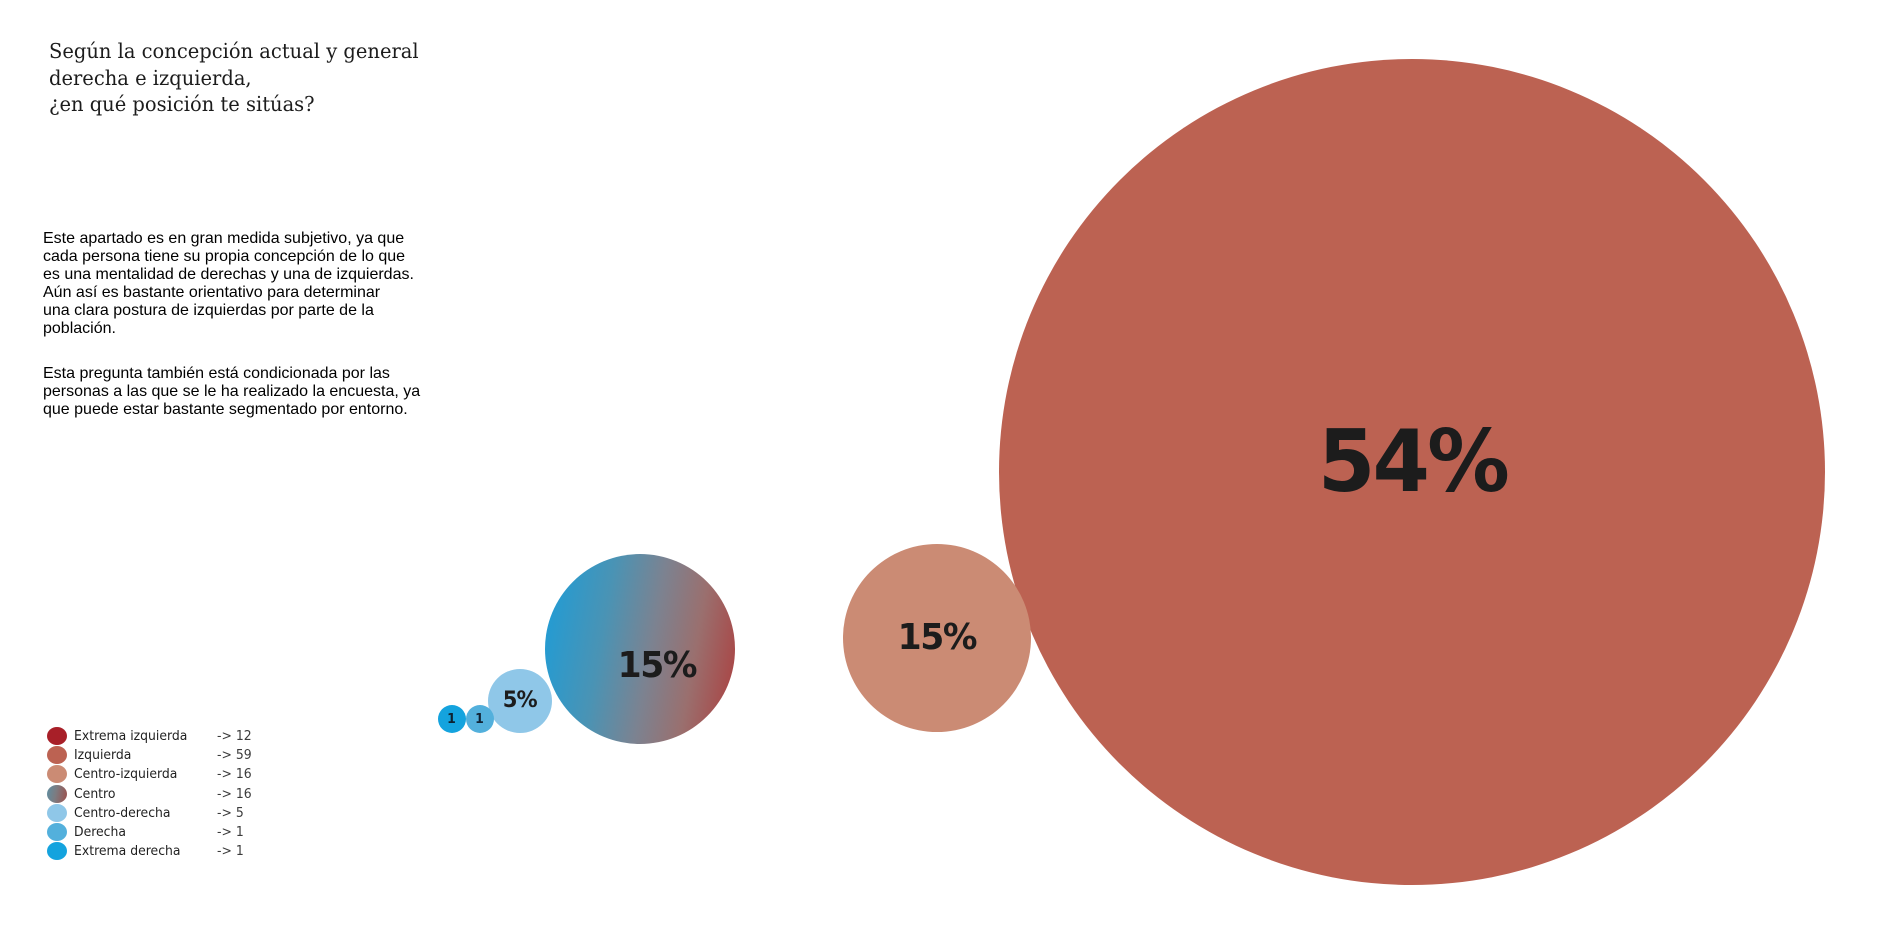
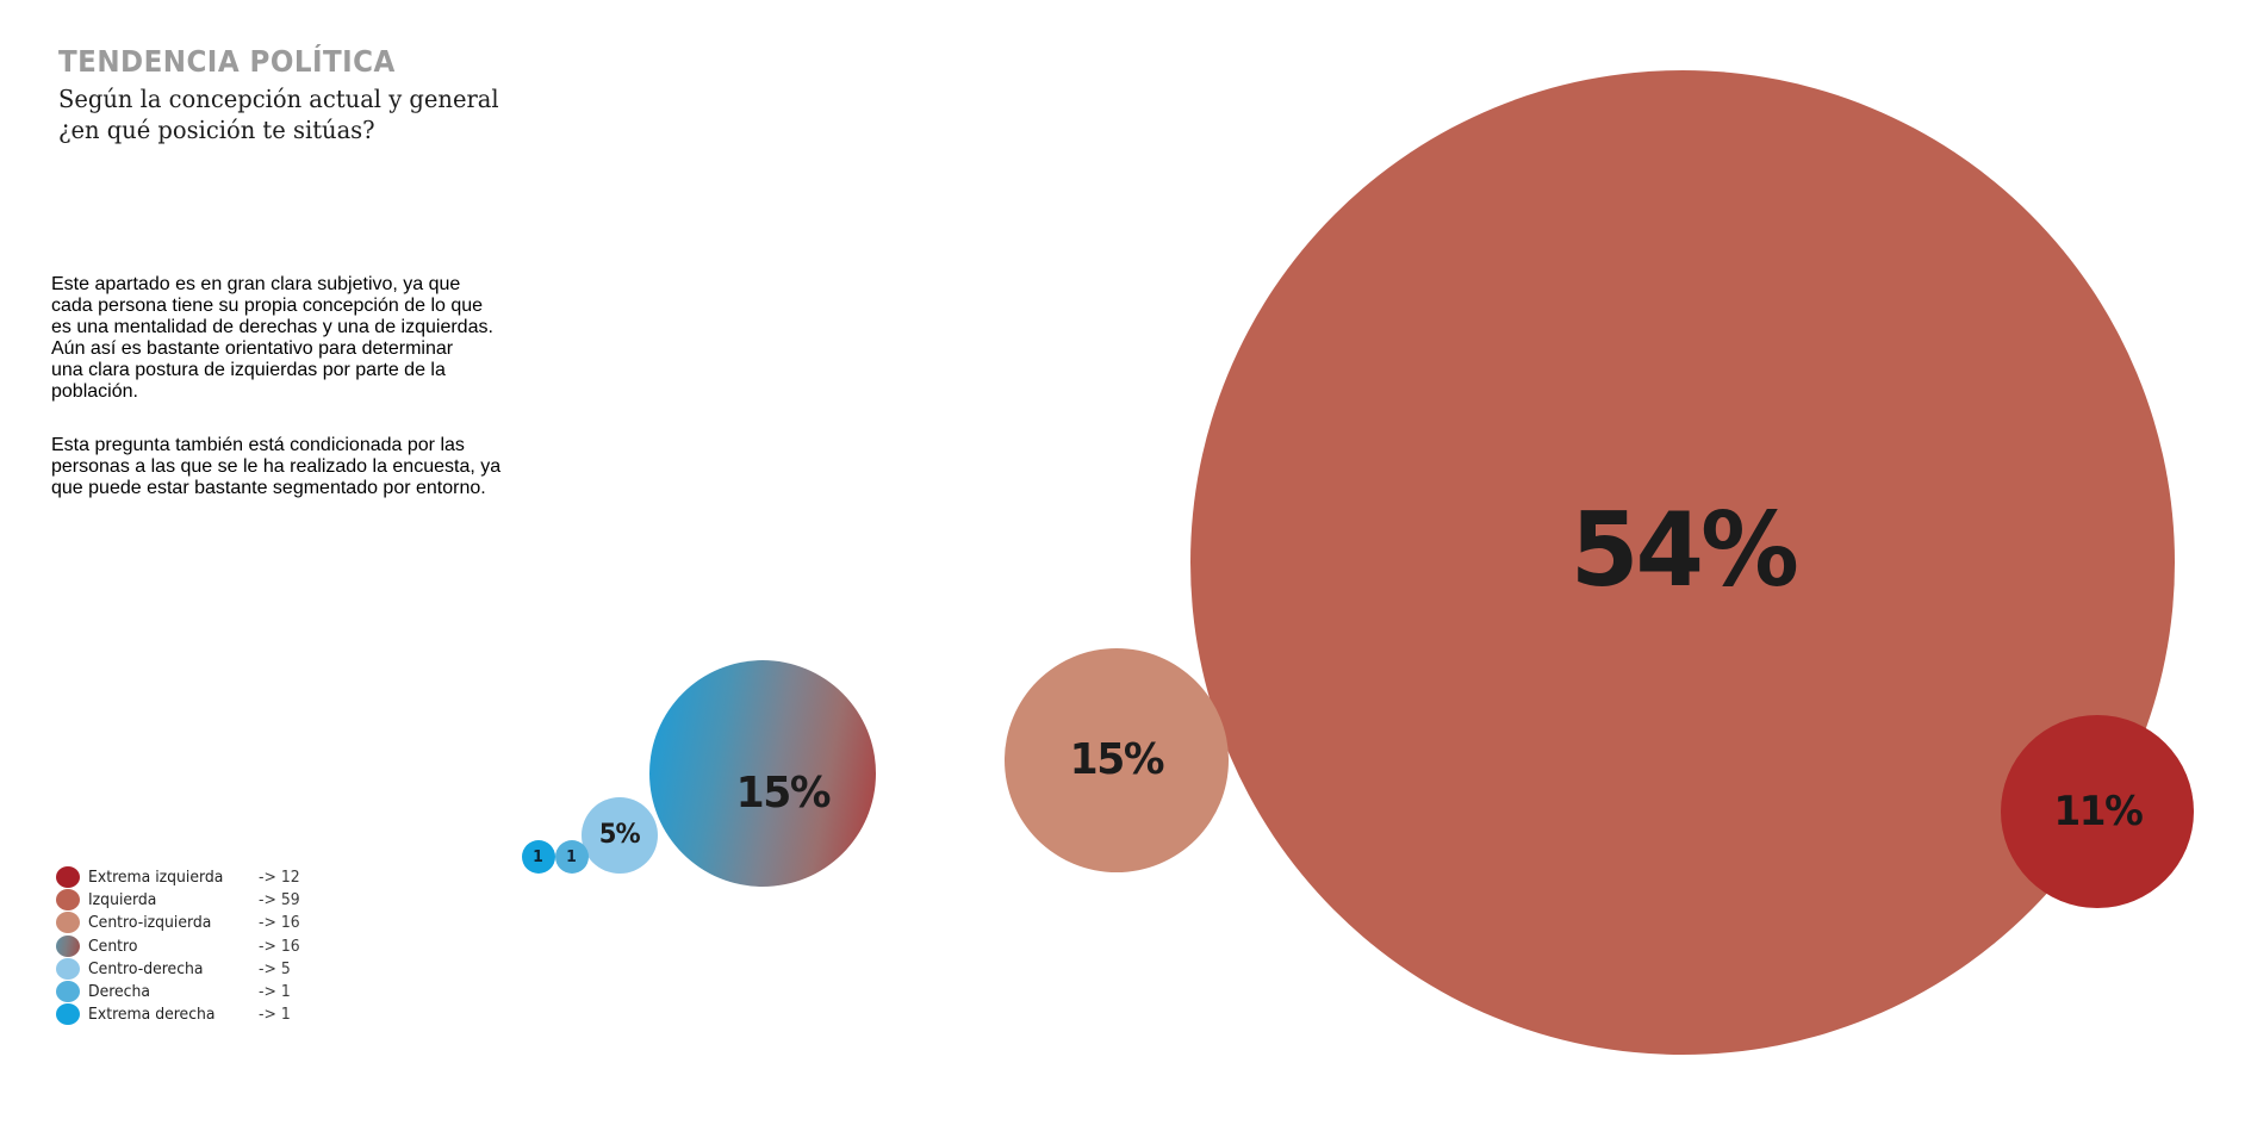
+ TENDENCIA POLÍTICA
  Según la concepción actual y general
- derecha e izquierda,
  ¿en qué posición te sitúas?
- Este apartado es en gran medida subjetivo, ya que
+ Este apartado es en gran clara subjetivo, ya que
  cada persona tiene su propia concepción de lo que
  es una mentalidad de derechas y una de izquierdas.
  Aún así es bastante orientativo para determinar
  una clara postura de izquierdas por parte de la
  población.
  Esta pregunta también está condicionada por las
  personas a las que se le ha realizado la encuesta, ya
  que puede estar bastante segmentado por entorno.
  Extrema izquierda
  -> 12
  Izquierda
  -> 59
  Centro-izquierda
  -> 16
  Centro
  -> 16
  Centro-derecha
  -> 5
  Derecha
  -> 1
  Extrema derecha
  -> 1
  1
  1
  5%
  15%
  54%
  15%
+ 11%
